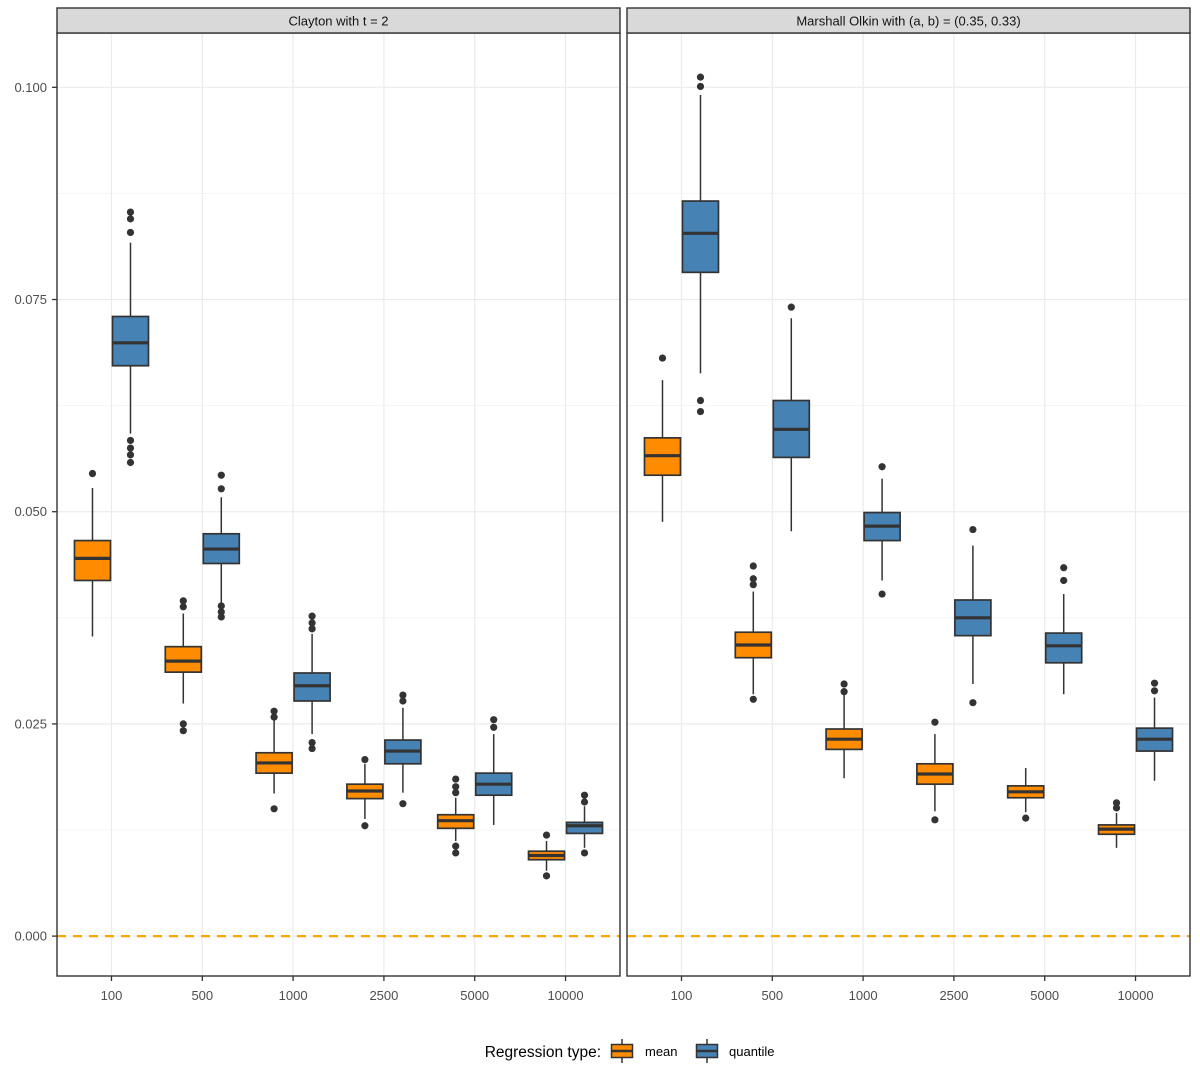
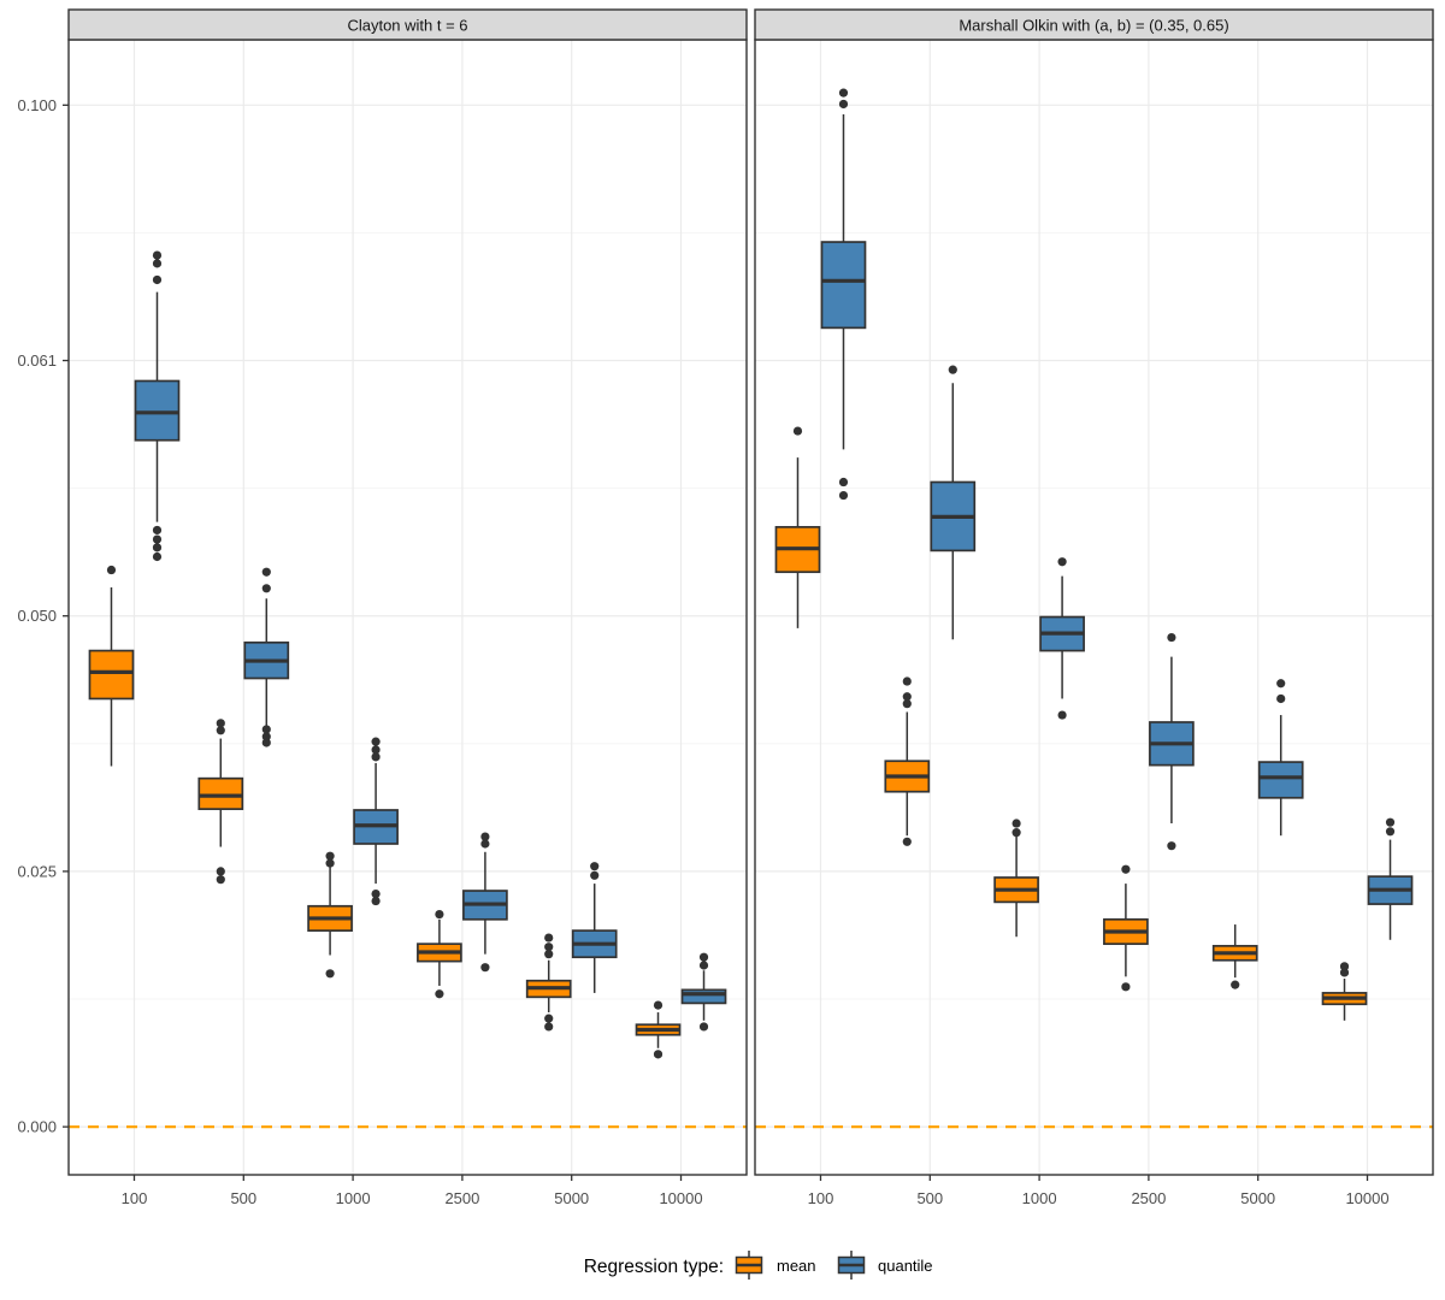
- Clayton with t = 2
+ Clayton with t = 6
  100
  500
  1000
  2500
  5000
  10000
- Marshall Olkin with (a, b) = (0.35, 0.33)
+ Marshall Olkin with (a, b) = (0.35, 0.65)
  100
  500
  1000
  2500
  5000
  10000
  0.000
  0.025
  0.050
- 0.075
+ 0.061
  0.100
  Regression type:
  mean
  quantile
